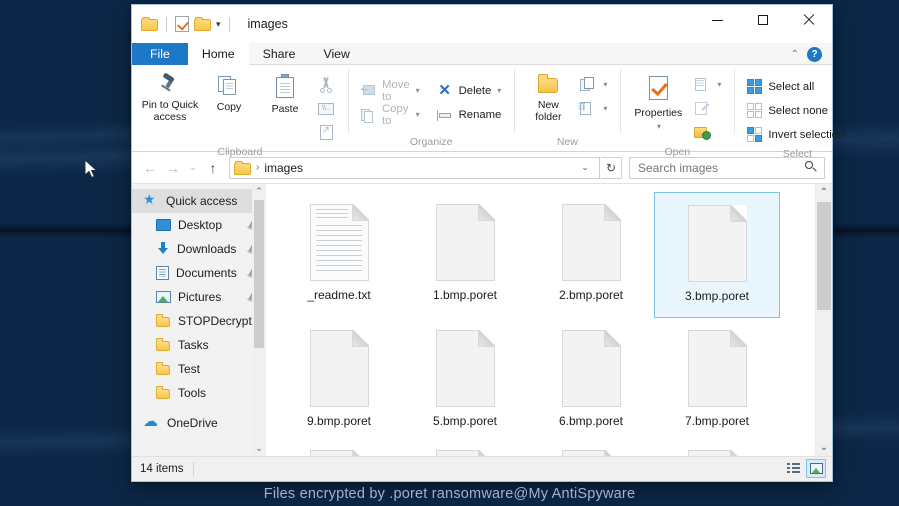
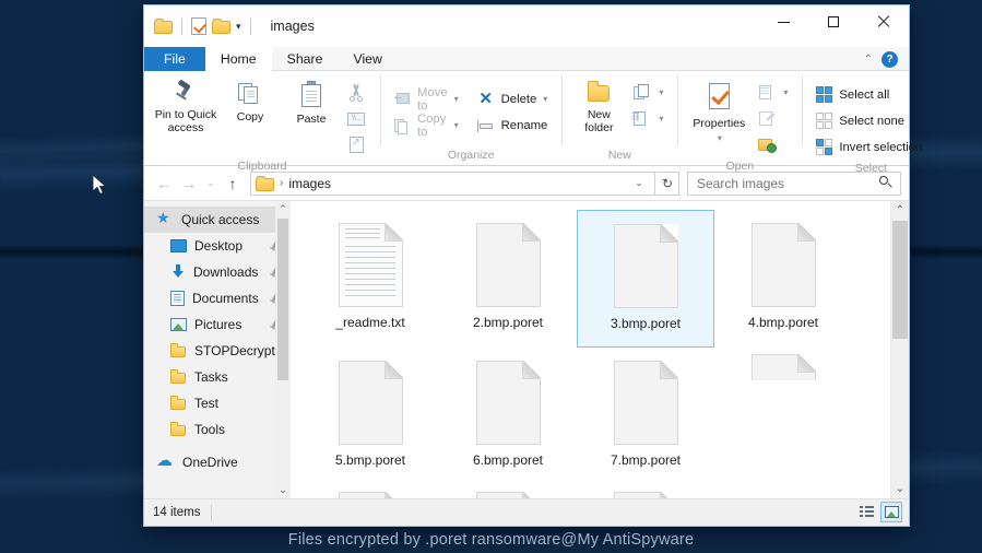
  ▾
  images
  File
  Home
  Share
  View
  ⌃
  ?
  Pin to Quick access
  Copy
  Paste
  Clipboard
  Move to
  ▾
  Copy to
  ▾
  ✕
  Delete
  ▾
  Rename
  Organize
  New folder
  ▾
  ▾
  New
  Properties
  ▾
  ▾
  Open
  Select all
  Select none
  Invert selection
  Select
  ←
  →
  ⌄
  ↑
  ›
  images
  ⌄
  ↻
  Search images
  Quick access
  Desktop
  Downloads
  Documents
  Pictures
  STOPDecrypt
  Tasks
  Test
  Tools
  OneDrive
  ⌃
  ⌄
  _readme.txt
- 1.bmp.poret
  2.bmp.poret
  3.bmp.poret
- 9.bmp.poret
+ 4.bmp.poret
  5.bmp.poret
  6.bmp.poret
  7.bmp.poret
  ⌃
  ⌄
  14 items
  Files encrypted by .poret ransomware@My AntiSpyware
